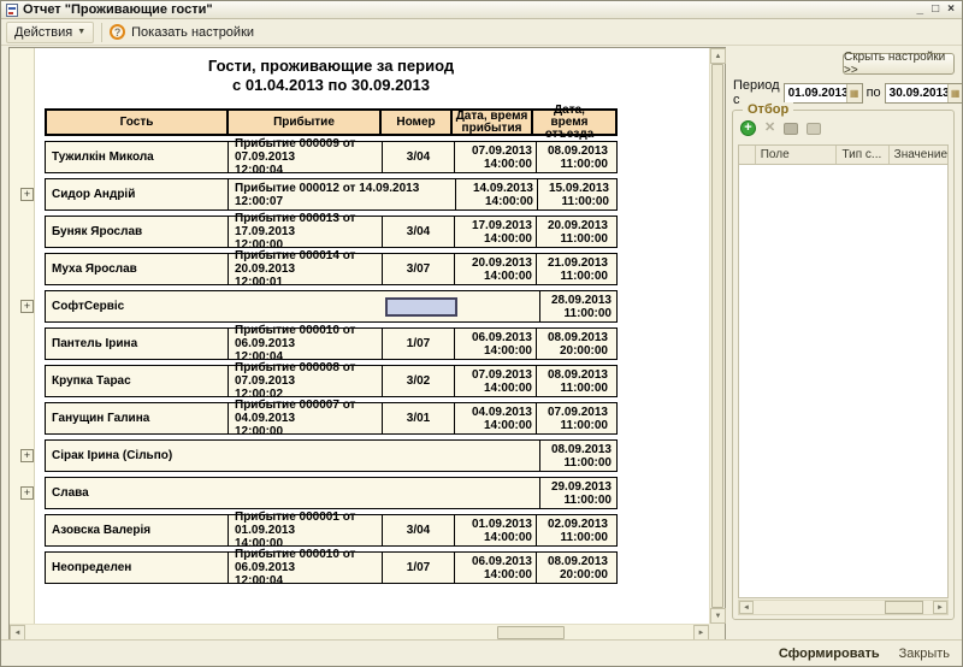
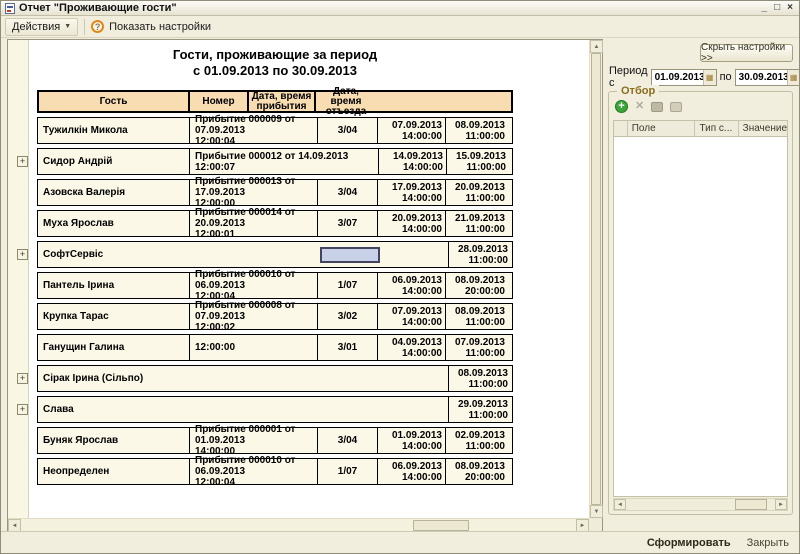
  Отчет "Проживающие гости"
  _
  □
  ×
  Действия
  ?
  Показать настройки
  Гости, проживающие за период
- с 01.04.2013 по 30.09.2013
+ с 01.09.2013 по 30.09.2013
  Гость
- Прибытие
  Номер
  Дата, время прибытия
  Дата, время отъезда
  Тужилкін Микола
  Прибытие 000009 от 07.09.2013
  12:00:04
  3/04
  07.09.2013
  14:00:00
  08.09.2013
  11:00:00
  +
  Сидор Андрій
  Прибытие 000012 от 14.09.2013 12:00:07
  14.09.2013
  14:00:00
  15.09.2013
  11:00:00
- Буняк Ярослав
+ Азовска Валерія
  Прибытие 000013 от 17.09.2013
  12:00:00
  3/04
  17.09.2013
  14:00:00
  20.09.2013
  11:00:00
  Муха Ярослав
  Прибытие 000014 от 20.09.2013
  12:00:01
  3/07
  20.09.2013
  14:00:00
  21.09.2013
  11:00:00
  +
  СофтСервіс
  28.09.2013
  11:00:00
  Пантель Ірина
  Прибытие 000010 от 06.09.2013
  12:00:04
  1/07
  06.09.2013
  14:00:00
  08.09.2013
  20:00:00
  Крупка Тарас
  Прибытие 000008 от 07.09.2013
  12:00:02
  3/02
  07.09.2013
  14:00:00
  08.09.2013
  11:00:00
  Ганущин Галина
- Прибытие 000007 от 04.09.2013
  12:00:00
  3/01
  04.09.2013
  14:00:00
  07.09.2013
  11:00:00
  +
  Сірак Ірина (Сільпо)
  08.09.2013
  11:00:00
  +
  Слава
  29.09.2013
  11:00:00
- Азовска Валерія
+ Буняк Ярослав
  Прибытие 000001 от 01.09.2013
  14:00:00
  3/04
  01.09.2013
  14:00:00
  02.09.2013
  11:00:00
  Неопределен
  Прибытие 000010 от 06.09.2013
  12:00:04
  1/07
  06.09.2013
  14:00:00
  08.09.2013
  20:00:00
  Скрыть настройки >>
  Период с
  01.09.201
  ▦
  по
  30.09.201
  ▦
  Отбор
  +
  ✕
  Поле
  Тип с...
  Значение
  Сформировать
  Закрыть
